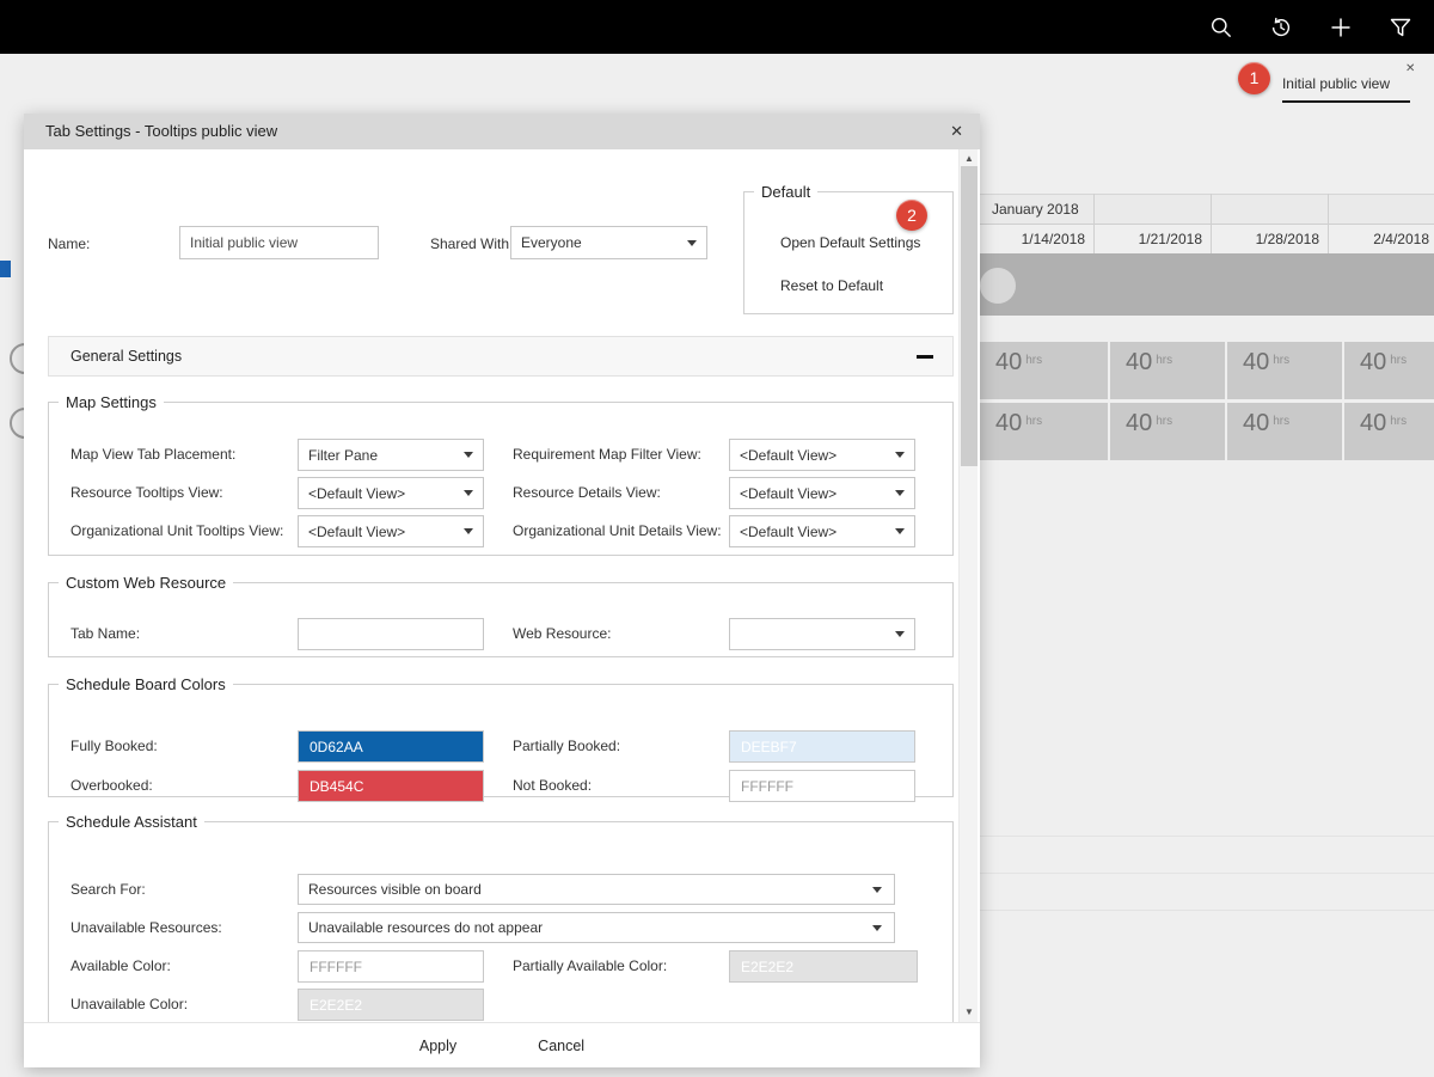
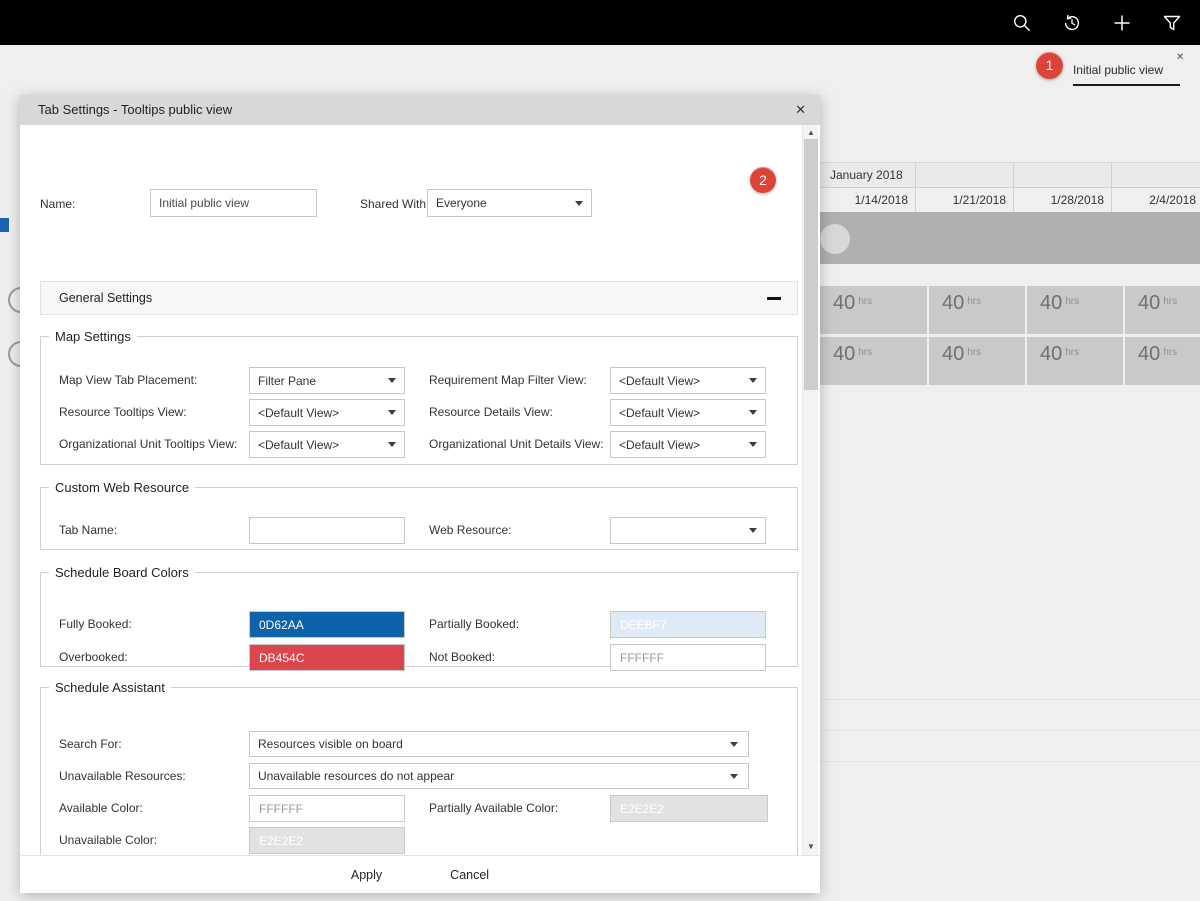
  1
  Initial public view
  ✕
  January 2018
  1/14/2018
  1/21/2018
  1/28/2018
  2/4/2018
  40
  hrs
  40
  hrs
  40
  hrs
  40
  hrs
  40
  hrs
  40
  hrs
  40
  hrs
  40
  hrs
  Tab Settings - Tooltips public view
  ✕
  Name:
  Initial public view
  Shared With
  Everyone
- Default
- Open Default Settings
- Reset to Default
  2
  General Settings
  Map Settings
  Map View Tab Placement:
  Filter Pane
  Requirement Map Filter View:
  <Default View>
  Resource Tooltips View:
  <Default View>
  Resource Details View:
  <Default View>
  Organizational Unit Tooltips View:
  <Default View>
  Organizational Unit Details View:
  <Default View>
  Custom Web Resource
  Tab Name:
  Web Resource:
  Schedule Board Colors
  Fully Booked:
  0D62AA
  Partially Booked:
  DEEBF7
  Overbooked:
  DB454C
  Not Booked:
  FFFFFF
  Schedule Assistant
  Search For:
  Resources visible on board
  Unavailable Resources:
  Unavailable resources do not appear
  Available Color:
  FFFFFF
  Partially Available Color:
  E2E2E2
  Unavailable Color:
  E2E2E2
  ▲
  ▼
  Apply
  Cancel
